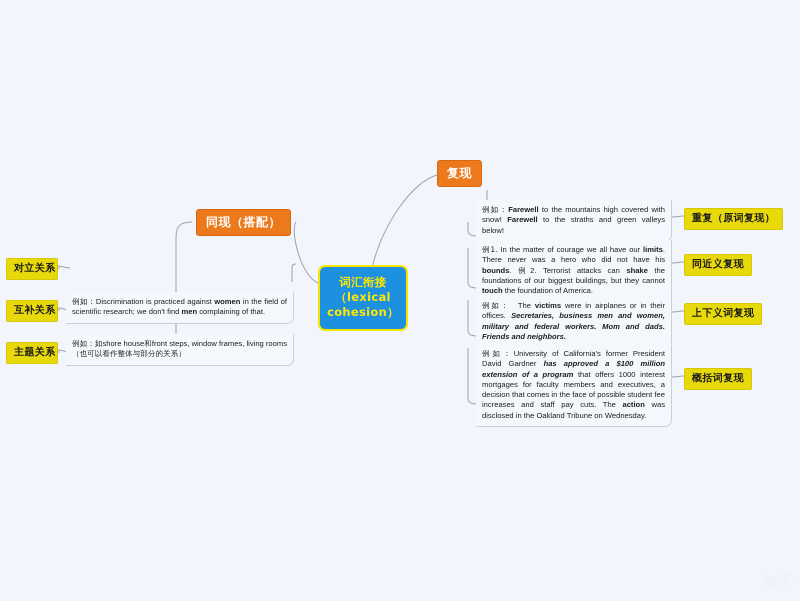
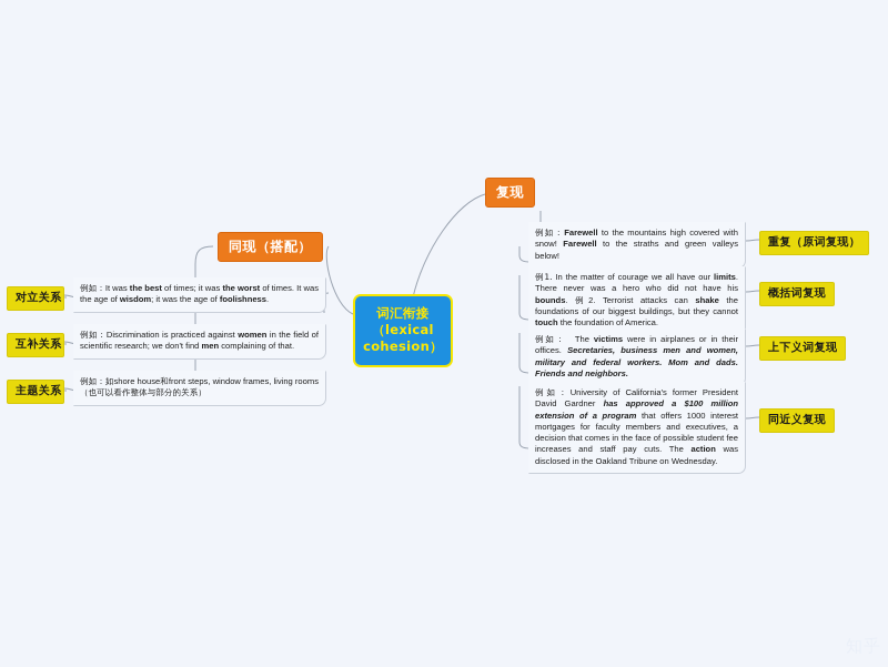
  词汇衔接
  （lexical
  cohesion）
  同现（搭配）
  复现
  对立关系
  互补关系
  主题关系
+ 例如：It was the best of times; it was the worst of times. It was the age of wisdom; it was the age of foolishness.
  例如：Discrimination is practiced against women in the field of scientific research; we don't find men complaining of that.
  例如：如shore house和front steps, window frames, living rooms（也可以看作整体与部分的关系）
  重复（原词复现）
- 同近义复现
+ 概括词复现
  上下义词复现
- 概括词复现
+ 同近义复现
  例如：Farewell to the mountains high covered with snow! Farewell to the straths and green valleys below!
  例1. In the matter of courage we all have our limits. There never was a hero who did not have his bounds. 例2. Terrorist attacks can shake the foundations of our biggest buildings, but they cannot touch the foundation of America.
  例如： The victims were in airplanes or in their offices. Secretaries, business men and women, military and federal workers. Mom and dads. Friends and neighbors.
  例如：University of California's former President David Gardner has approved a $100 million extension of a program that offers 1000 interest mortgages for faculty members and executives, a decision that comes in the face of possible student fee increases and staff pay cuts. The action was disclosed in the Oakland Tribune on Wednesday.
